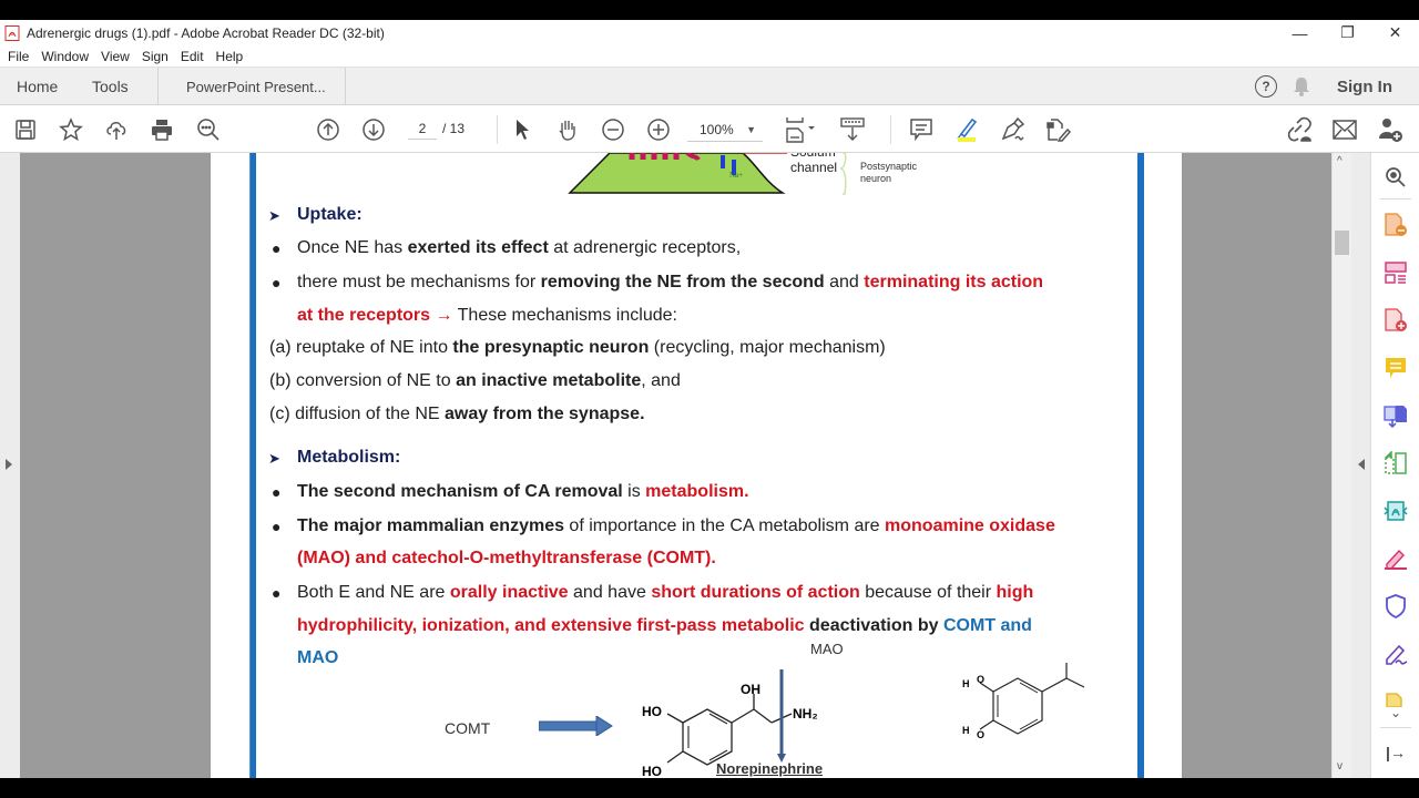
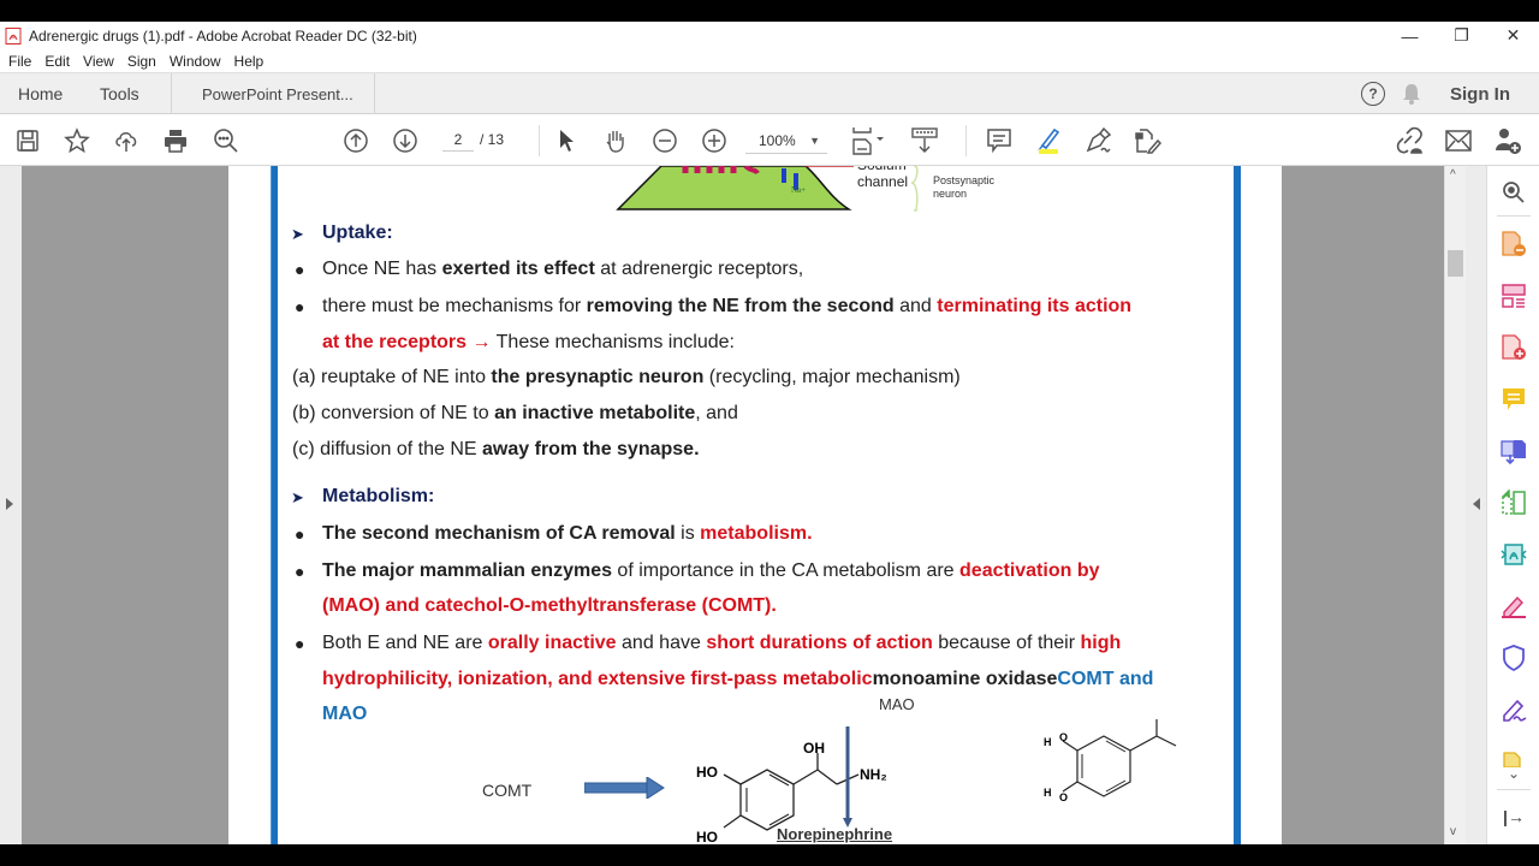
  Adrenergic drugs (1).pdf - Adobe Acrobat Reader DC (32-bit)
  —
  ❐
  ✕
  File
- Window
+ Edit
  View
  Sign
- Edit
+ Window
  Help
  Home
  Tools
  PowerPoint Present...
  ?
  Sign In
  2
  / 13
  100%
  ▼
  Na+
  channel
  Postsynaptic
  neuron
  ➤
  Uptake:
  ●
  Once NE has exerted its effect at adrenergic receptors,
  ●
  there must be mechanisms for removing the NE from the second and terminating its action
  at the receptors → These mechanisms include:
  (a) reuptake of NE into the presynaptic neuron (recycling, major mechanism)
  (b) conversion of NE to an inactive metabolite, and
  (c) diffusion of the NE away from the synapse.
  ➤
  Metabolism:
  ●
  The second mechanism of CA removal is metabolism.
  ●
- The major mammalian enzymes of importance in the CA metabolism are monoamine oxidase
+ The major mammalian enzymes of importance in the CA metabolism are deactivation by
  (MAO) and catechol-O-methyltransferase (COMT).
  ●
  Both E and NE are orally inactive and have short durations of action because of their high
- hydrophilicity, ionization, and extensive first-pass metabolic deactivation by COMT and
+ hydrophilicity, ionization, and extensive first-pass metabolicmonoamine oxidaseCOMT and
  MAO
  MAO
  COMT
  HO
  HO
  OH
  NH₂
  Norepinephrine
  H
  O
  H
  O
  ^
  v
  ⌄
  |→
